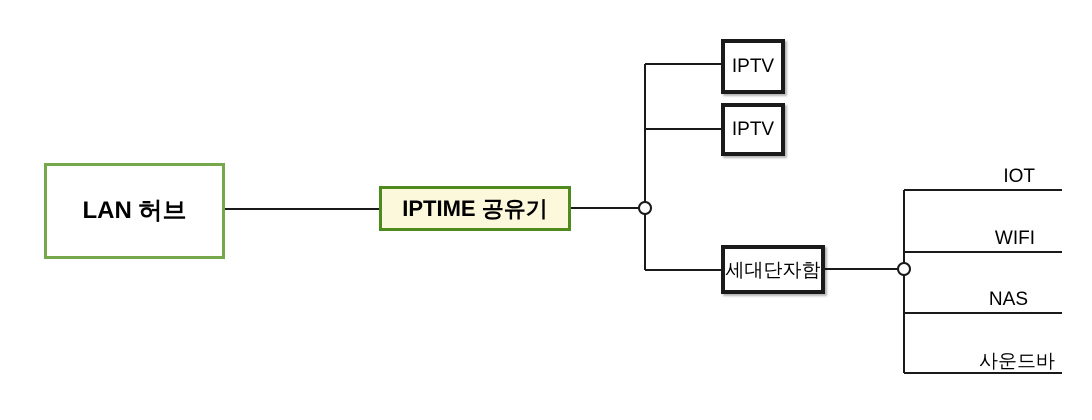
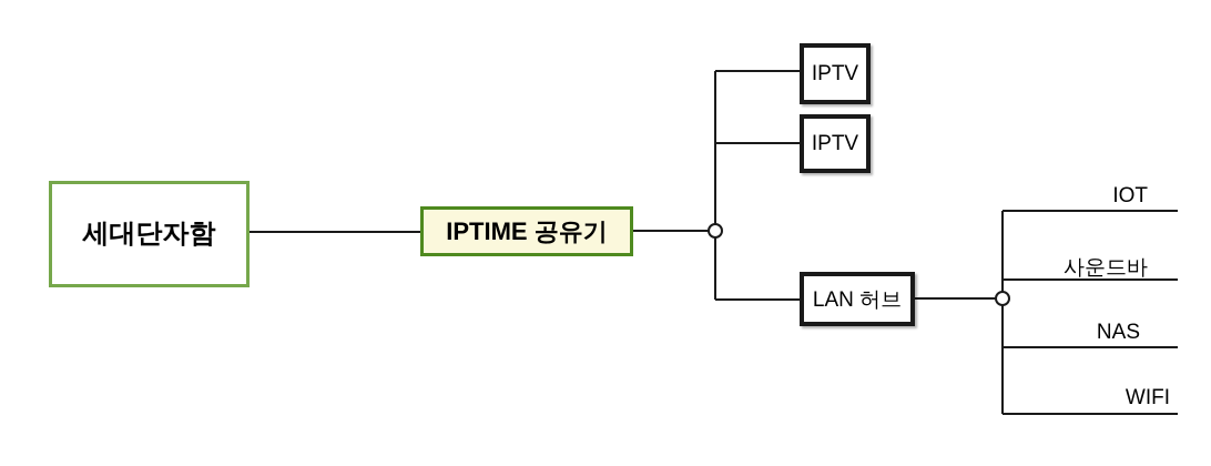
- LAN 허브
+ 세대단자함
  IPTIME 공유기
  IPTV
  IPTV
- 세대단자함
+ LAN 허브
  IOT
- WIFI
+ 사운드바
  NAS
- 사운드바
+ WIFI
